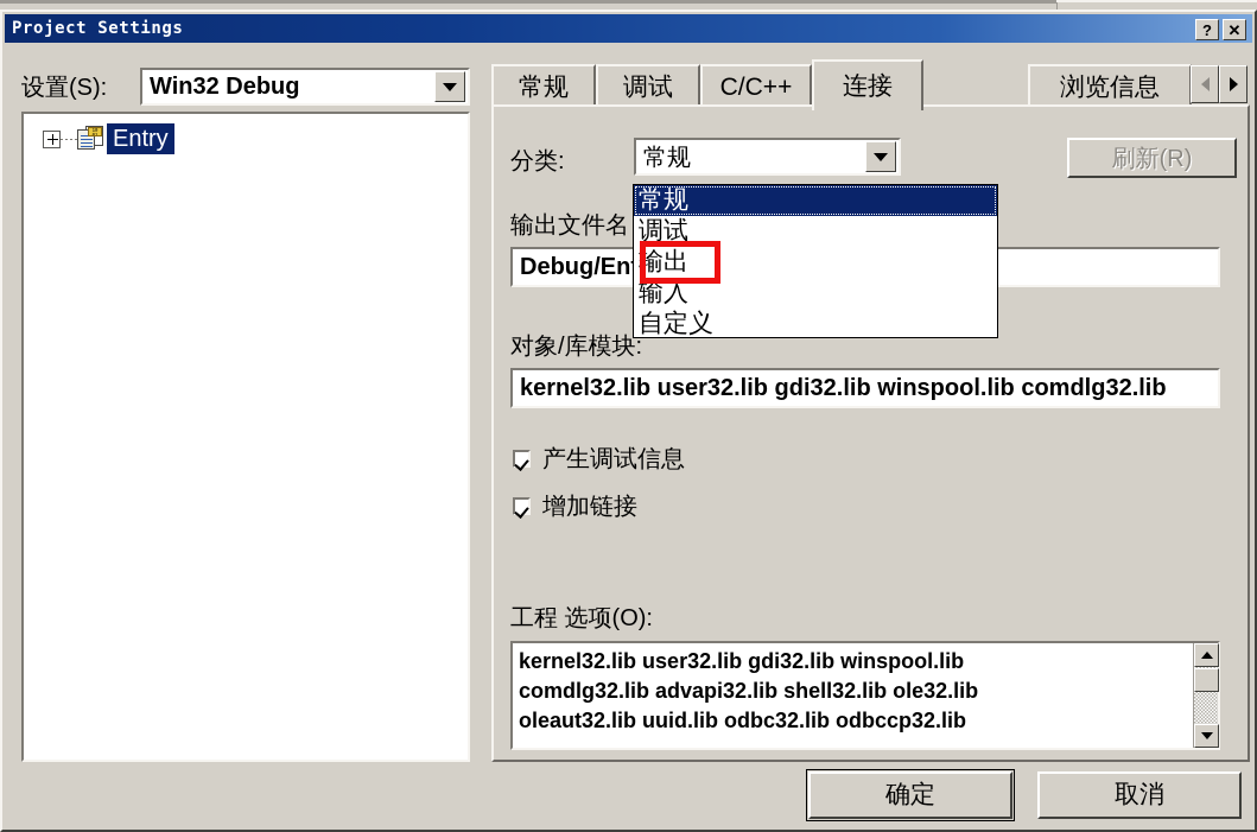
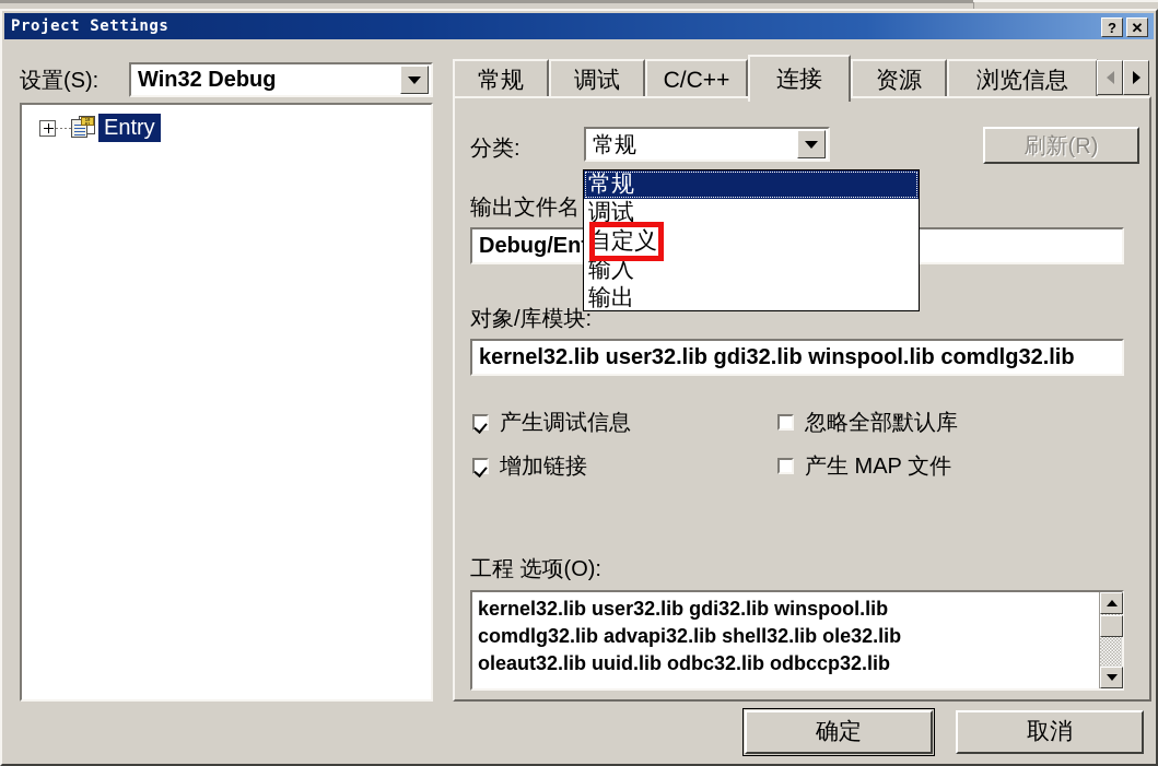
  Project Settings
  ?
  ✕
  设置(S):
  Win32 Debug
  Entry
  常规
  调试
  C/C++
  连接
+ 资源
  浏览信息
  分类:
  常规
  刷新(R)
  输出文件名
  Debug/En
  对象/库模块:
  kernel32.lib user32.lib gdi32.lib winspool.lib comdlg32.lib
  产生调试信息
  增加链接
+ 忽略全部默认库
+ 产生 MAP 文件
  工程 选项(O):
  kernel32.lib user32.lib gdi32.lib winspool.lib
  comdlg32.lib advapi32.lib shell32.lib ole32.lib
  oleaut32.lib uuid.lib odbc32.lib odbccp32.lib
  常规
  调试
- 输出
+ 自定义
  输入
- 自定义
+ 输出
  确定
  取消
